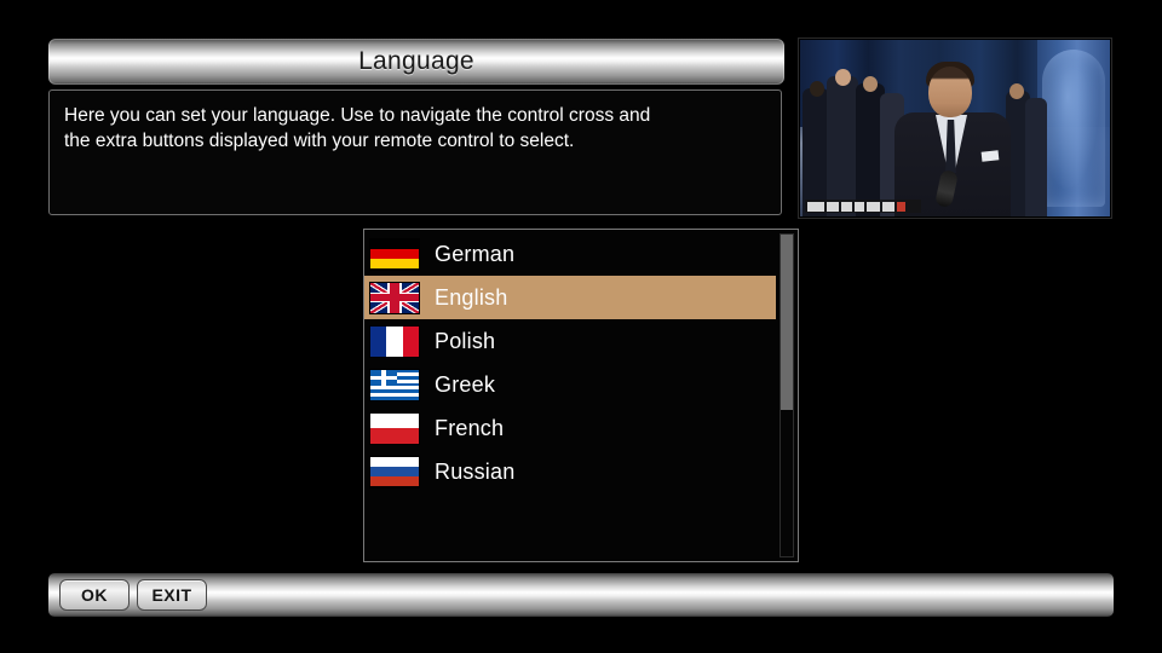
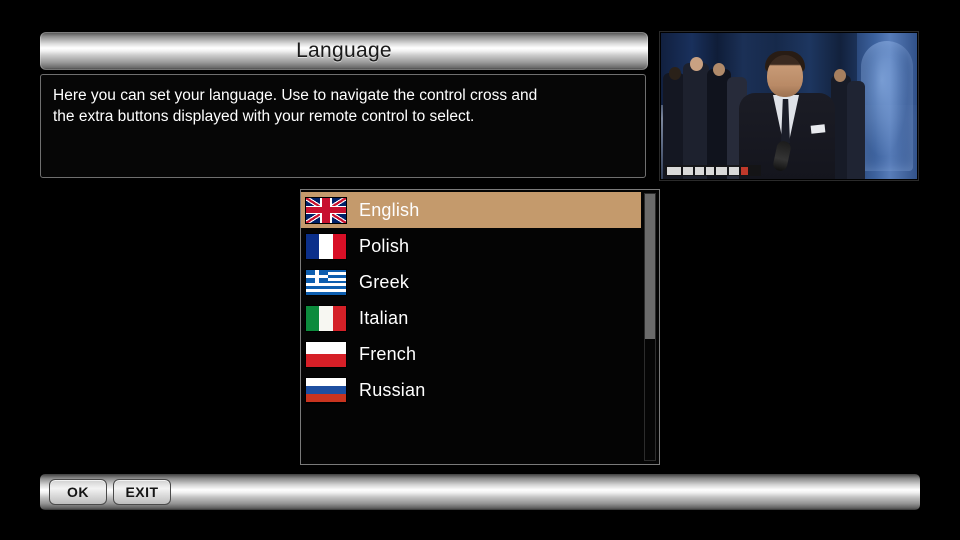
  Language
  Here you can set your language. Use to navigate the control cross and
  the extra buttons displayed with your remote control to select.
- German
  English
  Polish
  Greek
+ Italian
  French
  Russian
  OK
  EXIT
